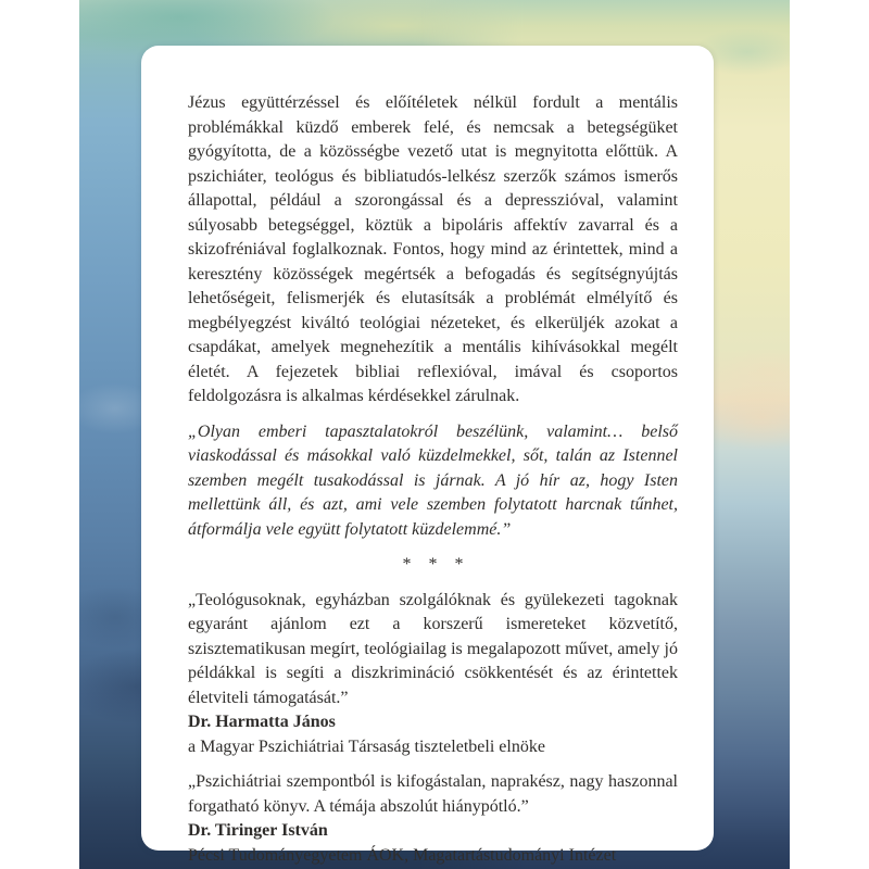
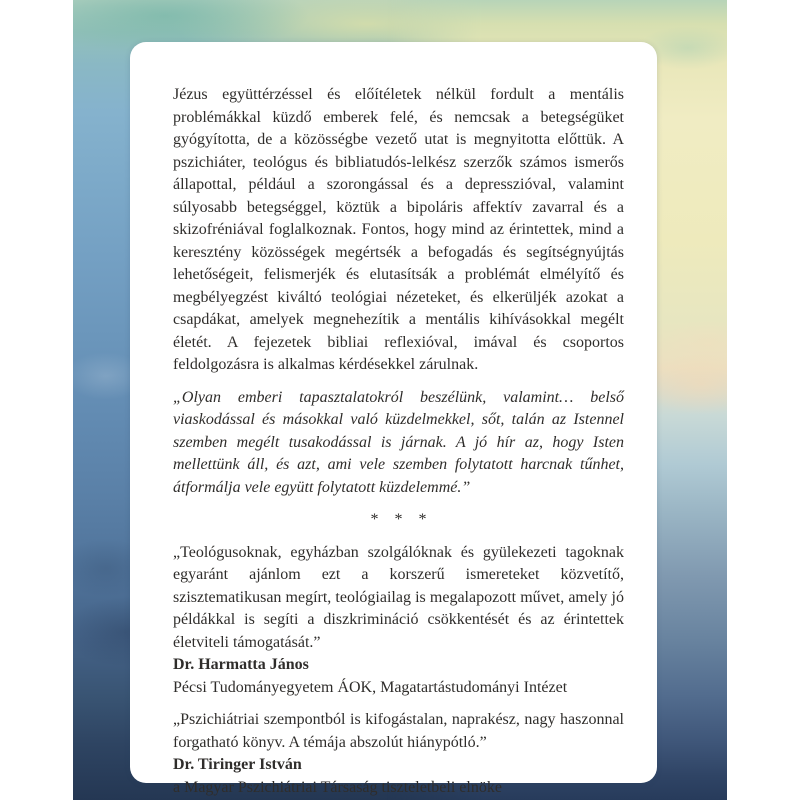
  Jézus együttérzéssel és előítéletek nélkül fordult a mentális problémákkal küzdő emberek felé, és nemcsak a betegségüket gyógyította, de a közösségbe vezető utat is megnyitotta előttük. A pszichiáter, teológus és bibliatudós-lelkész szerzők számos ismerős állapottal, például a szorongással és a depresszióval, valamint súlyosabb betegséggel, köztük a bipoláris affektív zavarral és a skizofréniával foglalkoznak. Fontos, hogy mind az érintettek, mind a keresztény közösségek megértsék a befogadás és segítségnyújtás lehetőségeit, felismerjék és elutasítsák a problémát elmélyítő és megbélyegzést kiváltó teológiai nézeteket, és elkerüljék azokat a csapdákat, amelyek megnehezítik a mentális kihívásokkal megélt életét. A fejezetek bibliai reflexióval, imával és csoportos feldolgozásra is alkalmas kérdésekkel zárulnak.
  „Olyan emberi tapasztalatokról beszélünk, valamint… belső viaskodással és másokkal való küzdelmekkel, sőt, talán az Istennel szemben megélt tusakodással is járnak. A jó hír az, hogy Isten mellettünk áll, és azt, ami vele szemben folytatott harcnak tűnhet, átformálja vele együtt folytatott küzdelemmé.”
  * * *
  „Teológusoknak, egyházban szolgálóknak és gyülekezeti tagoknak egyaránt ajánlom ezt a korszerű ismereteket közvetítő, szisztematikusan megírt, teológiailag is megalapozott művet, amely jó példákkal is segíti a diszkrimináció csökkentését és az érintettek életviteli támogatását.”
  Dr. Harmatta János
- a Magyar Pszichiátriai Társaság tiszteletbeli elnöke
+ Pécsi Tudományegyetem ÁOK, Magatartástudományi Intézet
  „Pszichiátriai szempontból is kifogástalan, naprakész, nagy haszonnal forgatható könyv. A témája abszolút hiánypótló.”
  Dr. Tiringer István
- Pécsi Tudományegyetem ÁOK, Magatartástudományi Intézet
+ a Magyar Pszichiátriai Társaság tiszteletbeli elnöke
